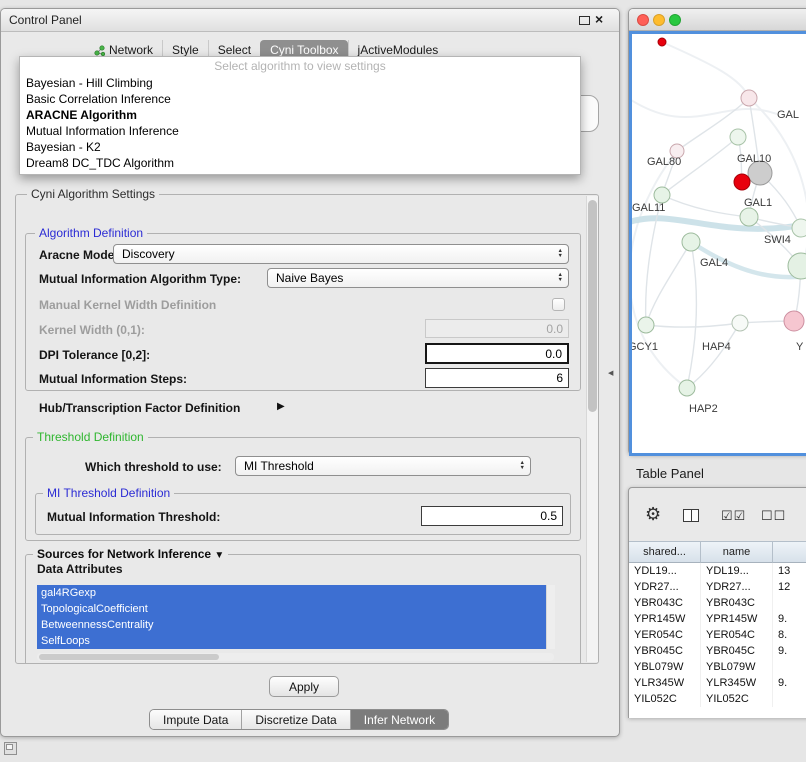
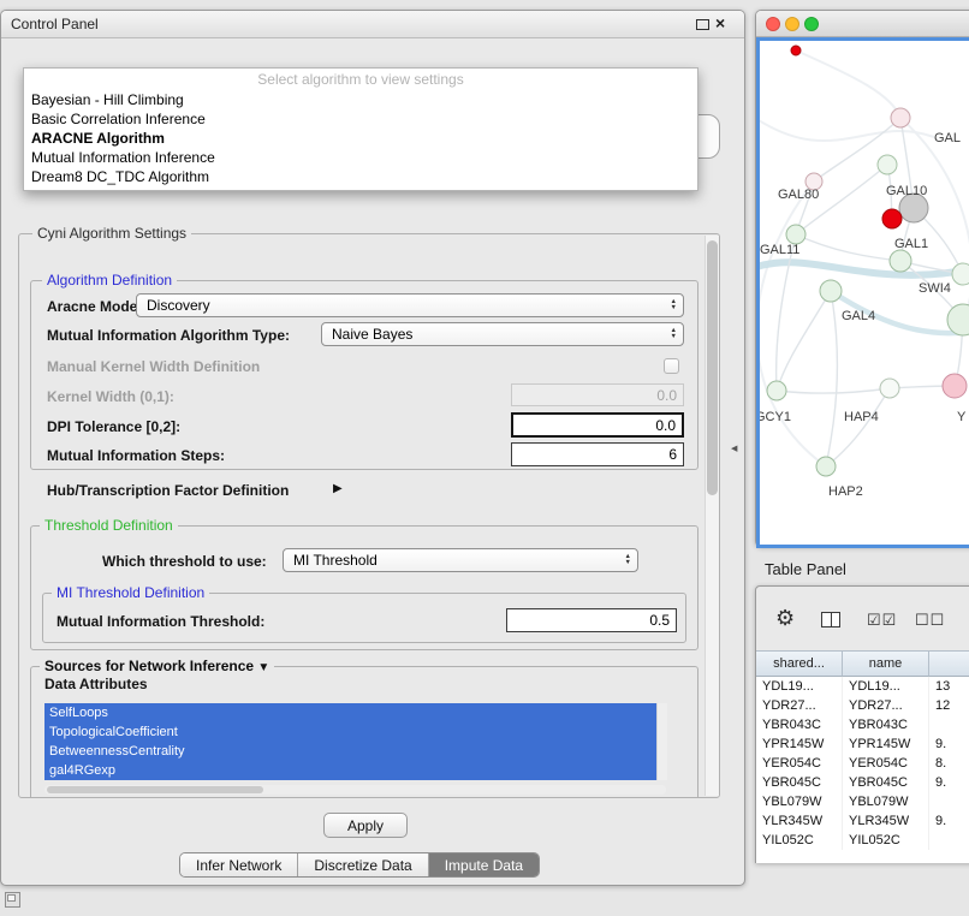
  Control Panel
  ×
- Network
- Style
- Select
- Cyni Toolbox
- jActiveModules
  Select algorithm to view settings
  Bayesian - Hill Climbing
  Basic Correlation Inference
  ARACNE Algorithm
  Mutual Information Inference
- Bayesian - K2
  Dream8 DC_TDC Algorithm
  Cyni Algorithm Settings
  Algorithm Definition
  Aracne Mode
  Discovery
  Mutual Information Algorithm Type:
  Naive Bayes
  Manual Kernel Width Definition
  Kernel Width (0,1):
  0.0
  DPI Tolerance [0,2]:
  0.0
  Mutual Information Steps:
  6
  Hub/Transcription Factor Definition
  ▶
  Threshold Definition
  Which threshold to use:
  MI Threshold
  MI Threshold Definition
  Mutual Information Threshold:
  0.5
  Sources for Network Inference ▼
  Data Attributes
- gal4RGexp
+ SelfLoops
  TopologicalCoefficient
  BetweennessCentrality
- SelfLoops
+ gal4RGexp
  Apply
- Impute Data
+ Infer Network
  Discretize Data
- Infer Network
+ Impute Data
  GAL
  GAL80
  GAL10
  GAL11
  GAL1
  SWI4
  GAL4
  GCY1
  HAP4
  Y
  HAP2
  Table Panel
  ⚙
  ☑☑
  ☐☐
  shared...
  name
  YDL19...
  YDL19...
  13
  YDR27...
  YDR27...
  12
  YBR043C
  YBR043C
  YPR145W
  YPR145W
  9.
  YER054C
  YER054C
  8.
  YBR045C
  YBR045C
  9.
  YBL079W
  YBL079W
  YLR345W
  YLR345W
  9.
  YIL052C
  YIL052C
